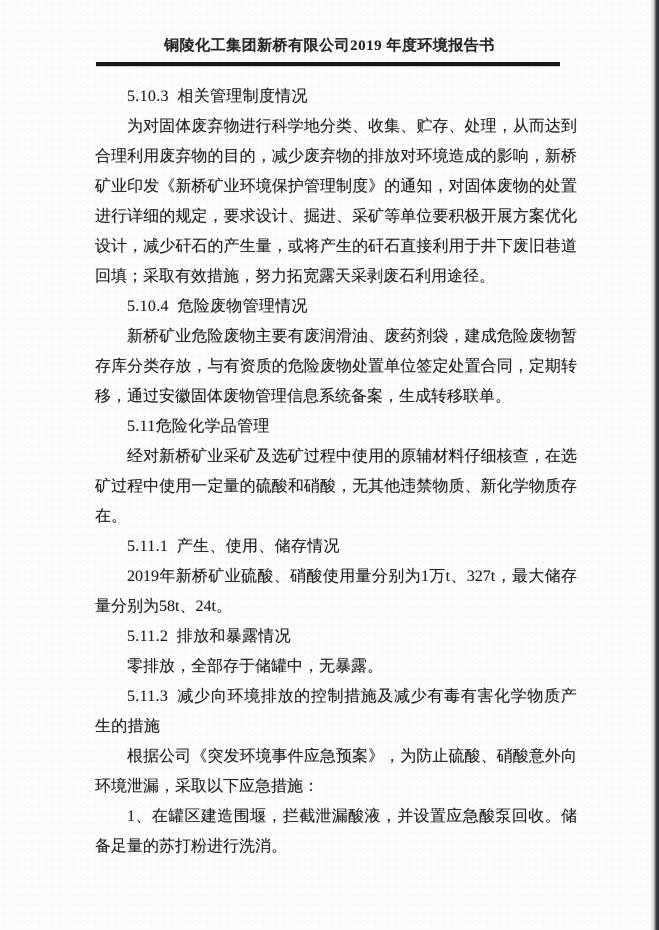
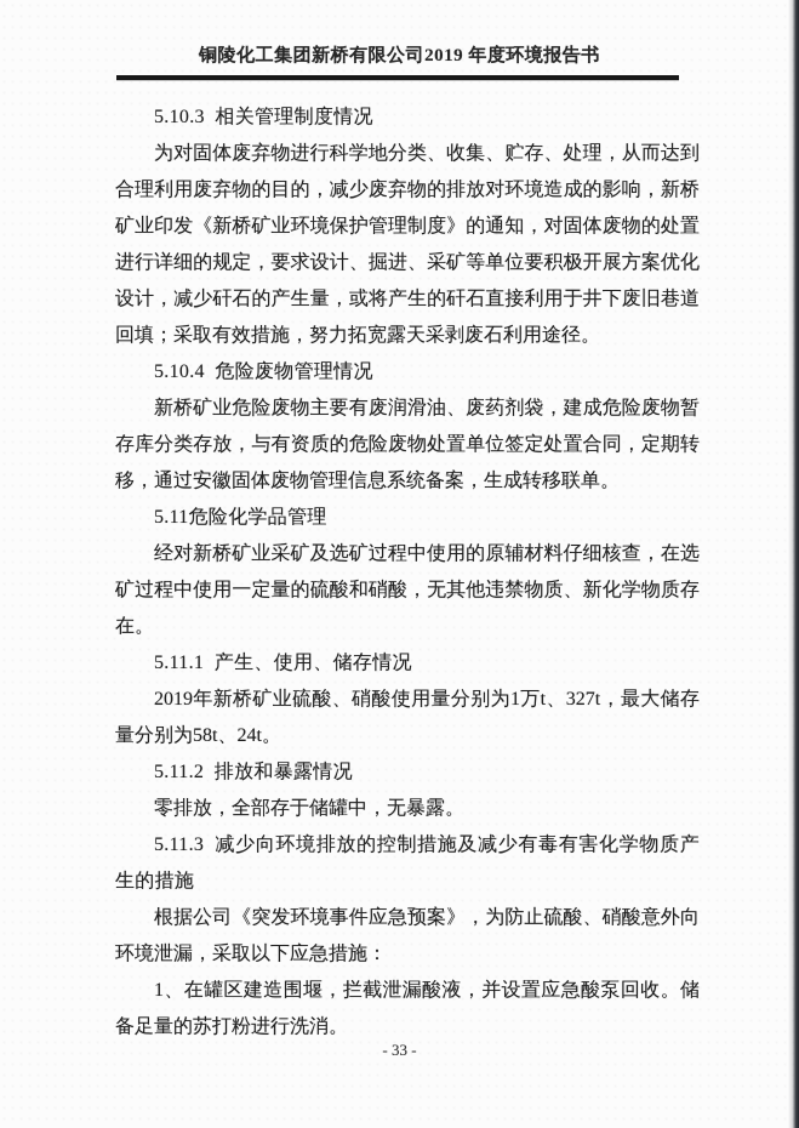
+ - 33 -
